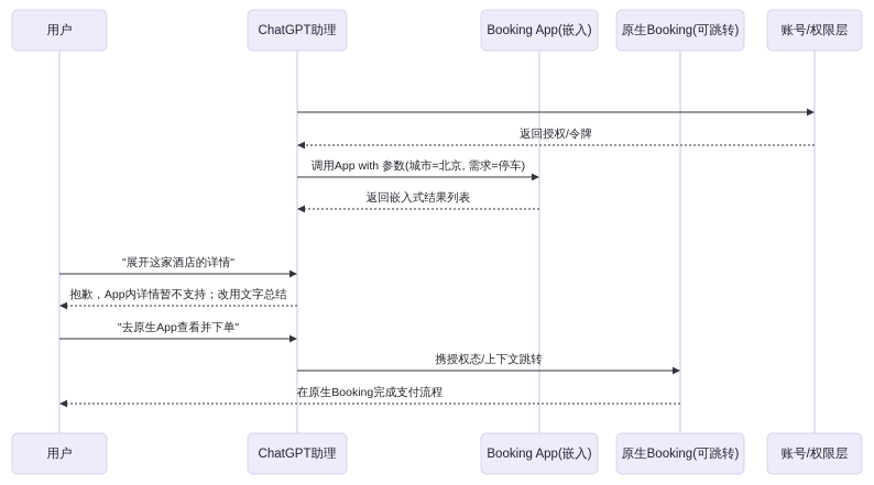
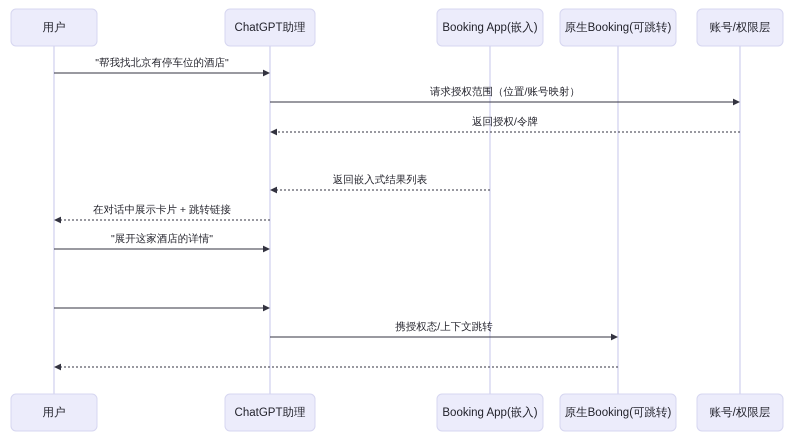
+ "帮我找北京有停车位的酒店"
+ 请求授权范围（位置/账号映射）
  返回授权/令牌
- 调用App with 参数(城市=北京, 需求=停车)
  返回嵌入式结果列表
+ 在对话中展示卡片 + 跳转链接
  "展开这家酒店的详情"
- 抱歉，App内详情暂不支持；改用文字总结
- "去原生App查看并下单"
  携授权态/上下文跳转
- 在原生Booking完成支付流程
  用户
  ChatGPT助理
  Booking App(嵌入)
  原生Booking(可跳转)
  账号/权限层
  用户
  ChatGPT助理
  Booking App(嵌入)
  原生Booking(可跳转)
  账号/权限层
